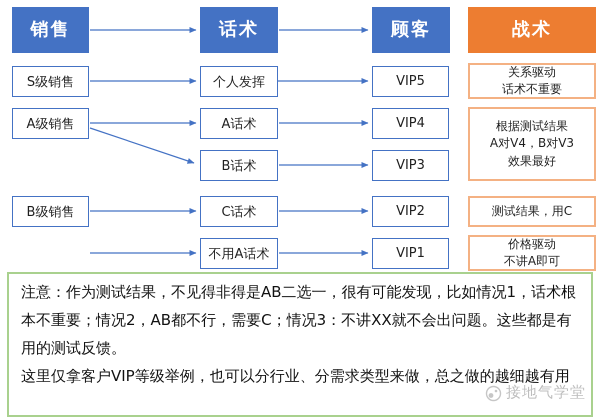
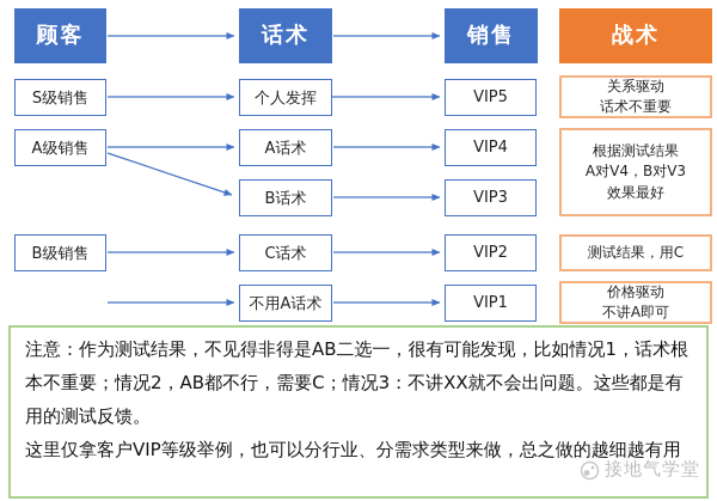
- 销售
+ 顾客
  话术
- 顾客
+ 销售
  战术
  S级销售
  A级销售
  B级销售
  个人发挥
  A话术
  B话术
  C话术
  不用A话术
  VIP5
  VIP4
  VIP3
  VIP2
  VIP1
  关系驱动
  话术不重要
  根据测试结果
  A对V4，B对V3
  效果最好
  测试结果，用C
  价格驱动
  不讲A即可
  注意：作为测试结果，不见得非得是AB二选一，很有可能发现，比如情况1，话术根本不重要；情况2，AB都不行，需要C；情况3：不讲XX就不会出问题。这些都是有用的测试反馈。
  这里仅拿客户VIP等级举例，也可以分行业、分需求类型来做，总之做的越细越有用
  接地气学堂
